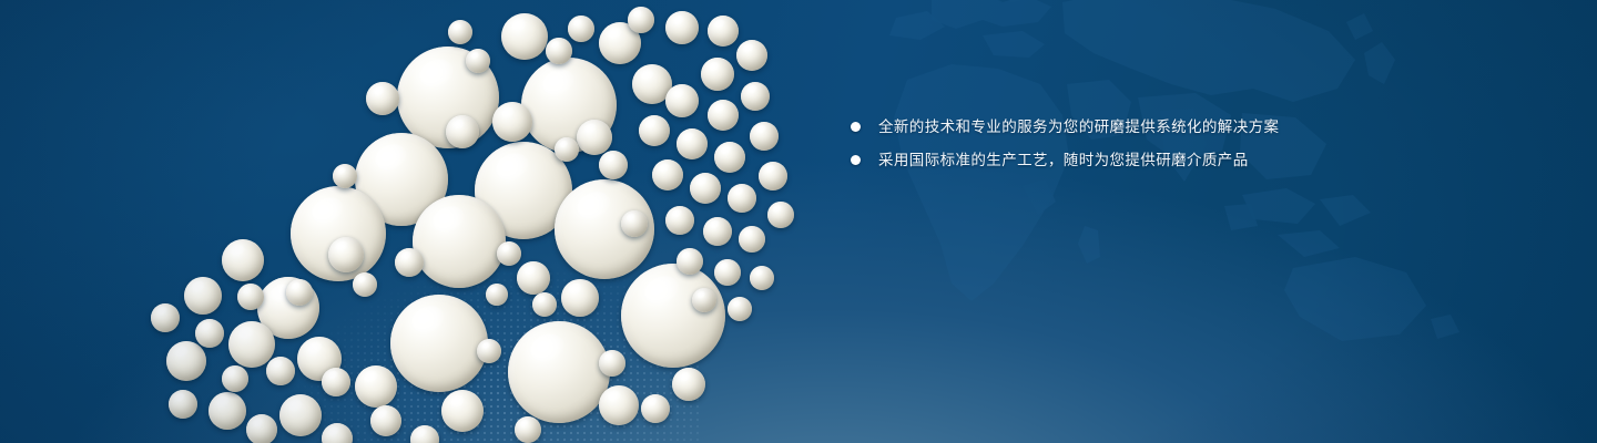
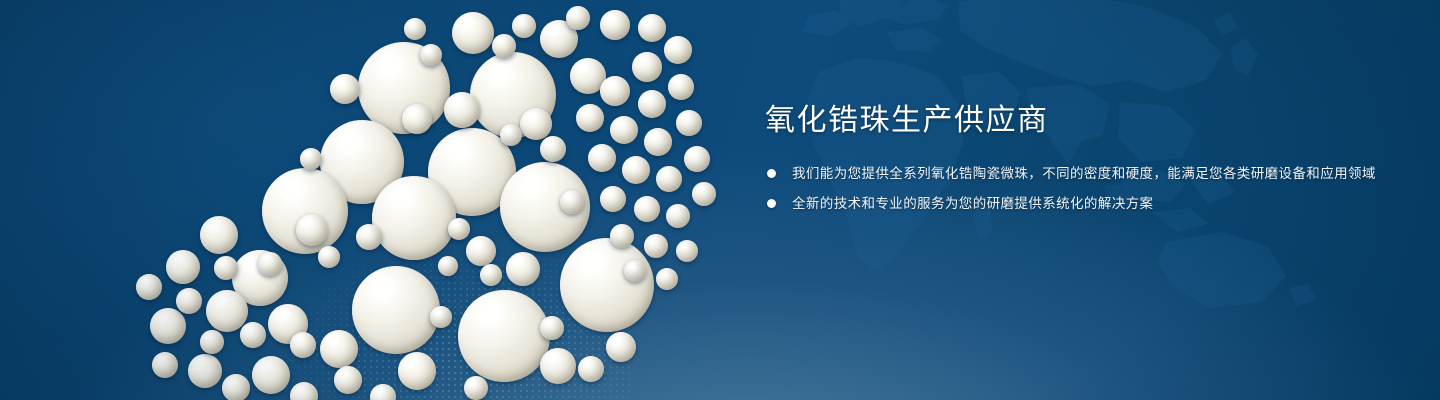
+ 氧化锆珠生产供应商
+ 我们能为您提供全系列氧化锆陶瓷微珠，不同的密度和硬度，能满足您各类研磨设备和应用领域
  全新的技术和专业的服务为您的研磨提供系统化的解决方案
- 采用国际标准的生产工艺，随时为您提供研磨介质产品
